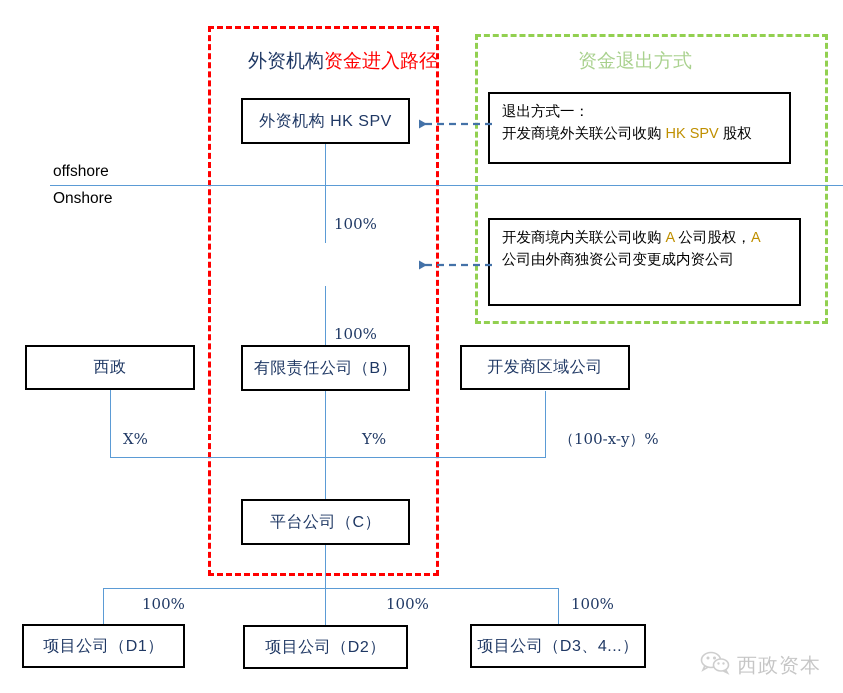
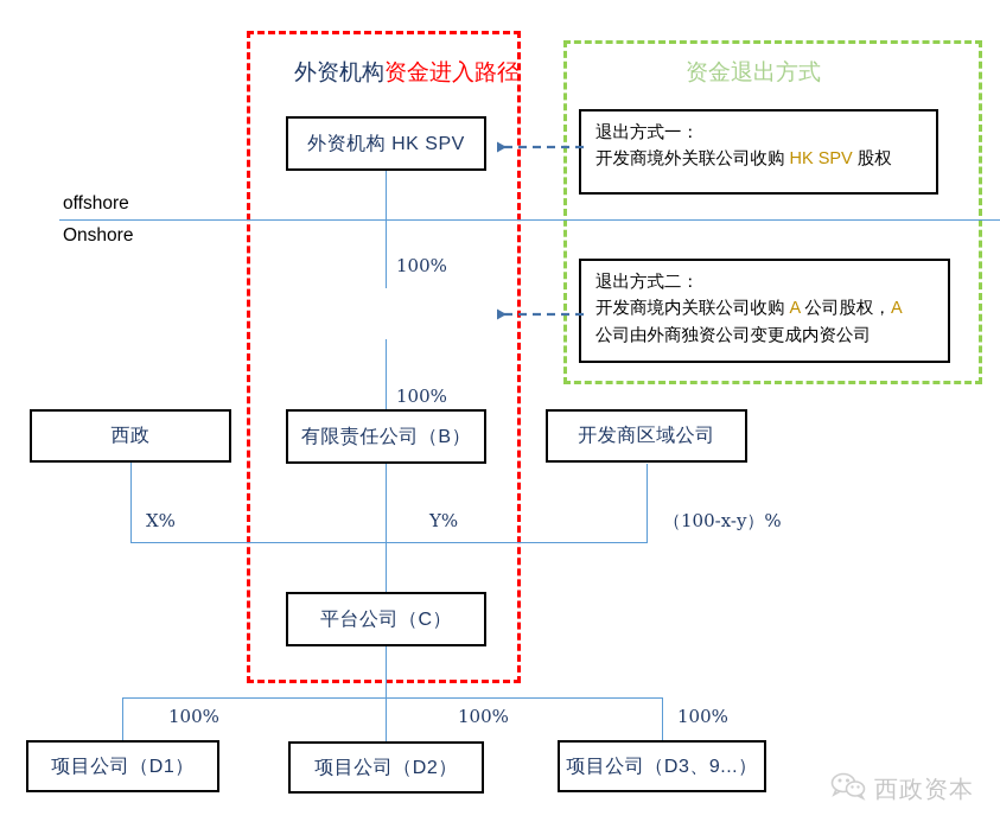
  外资机构资金进入路径
  资金退出方式
  offshore
  Onshore
  外资机构 HK SPV
  西政
  有限责任公司（B）
  开发商区域公司
  平台公司（C）
  项目公司（D1）
  项目公司（D2）
- 项目公司（D3、4...）
+ 项目公司（D3、9...）
  100%
  100%
  X%
  Y%
  （100-x-y）%
  100%
  100%
  100%
  退出方式一：
  开发商境外关联公司收购 HK SPV 股权
+ 退出方式二：
  开发商境内关联公司收购 A 公司股权，A
  公司由外商独资公司变更成内资公司
  西政资本
